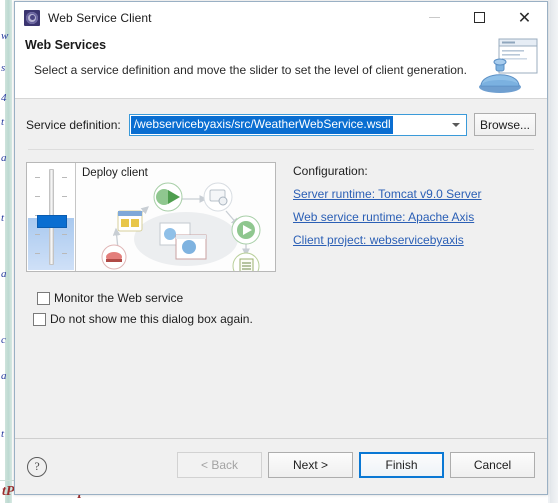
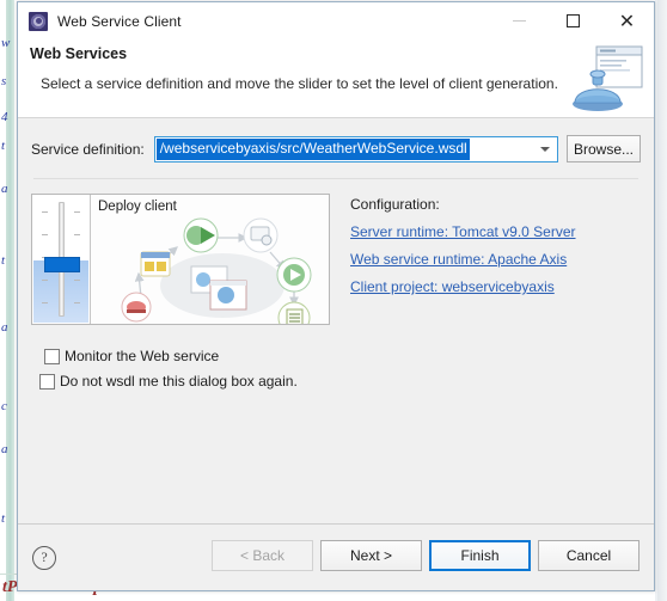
  w
  s
  4
  t
  a
  t
  a
  c
  a
  t
  Web Service Client
  ✕
  Web Services
  Select a service definition and move the slider to set the level of client generation.
  Service definition:
  /webservicebyaxis/src/WeatherWebService.wsdl
  Browse...
  Deploy client
  Configuration:
  Server runtime: Tomcat v9.0 Server
  Web service runtime: Apache Axis
  Client project: webservicebyaxis
  Monitor the Web service
- Do not show me this dialog box again.
+ Do not wsdl me this dialog box again.
  ?
  < Back
  Next >
  Finish
  Cancel
